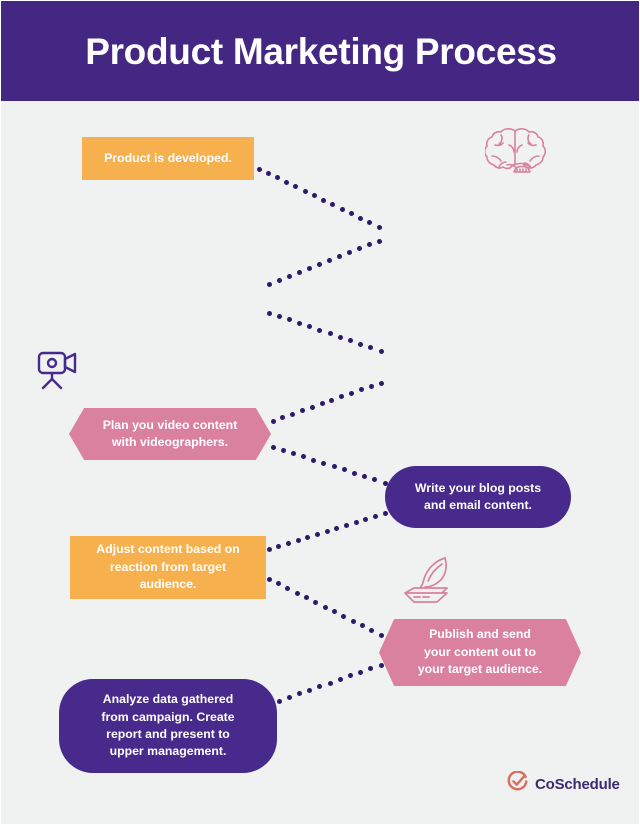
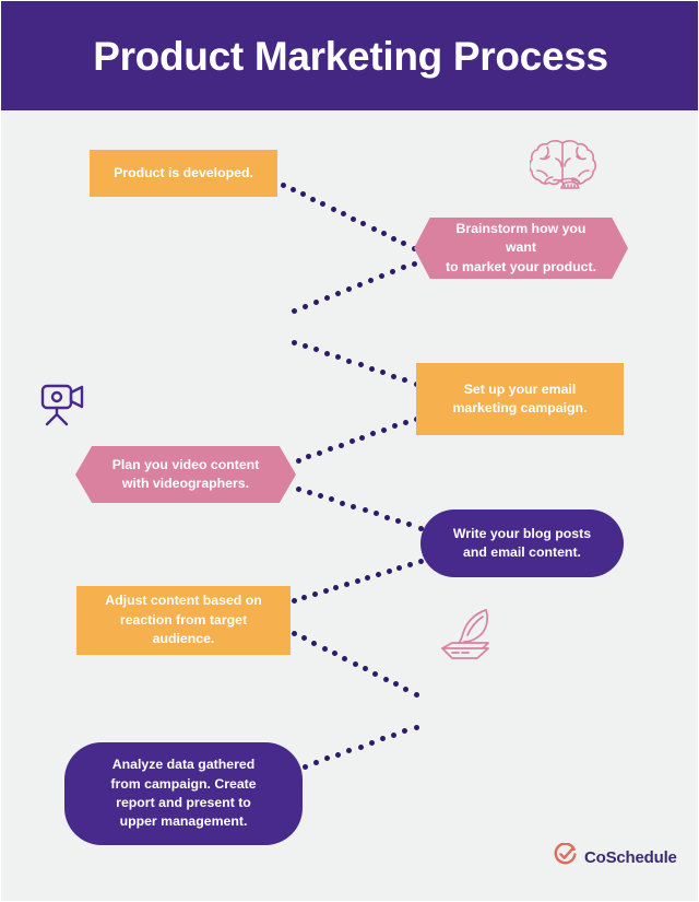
  Product Marketing Process
  Product is developed.
+ Brainstorm how you want
+ to market your product.
+ Set up your email
+ marketing campaign.
  Plan you video content
  with videographers.
  Write your blog posts
  and email content.
  Adjust content based on
  reaction from target
  audience.
- Publish and send
- your content out to
- your target audience.
  Analyze data gathered
  from campaign. Create
  report and present to
  upper management.
  CoSchedule
